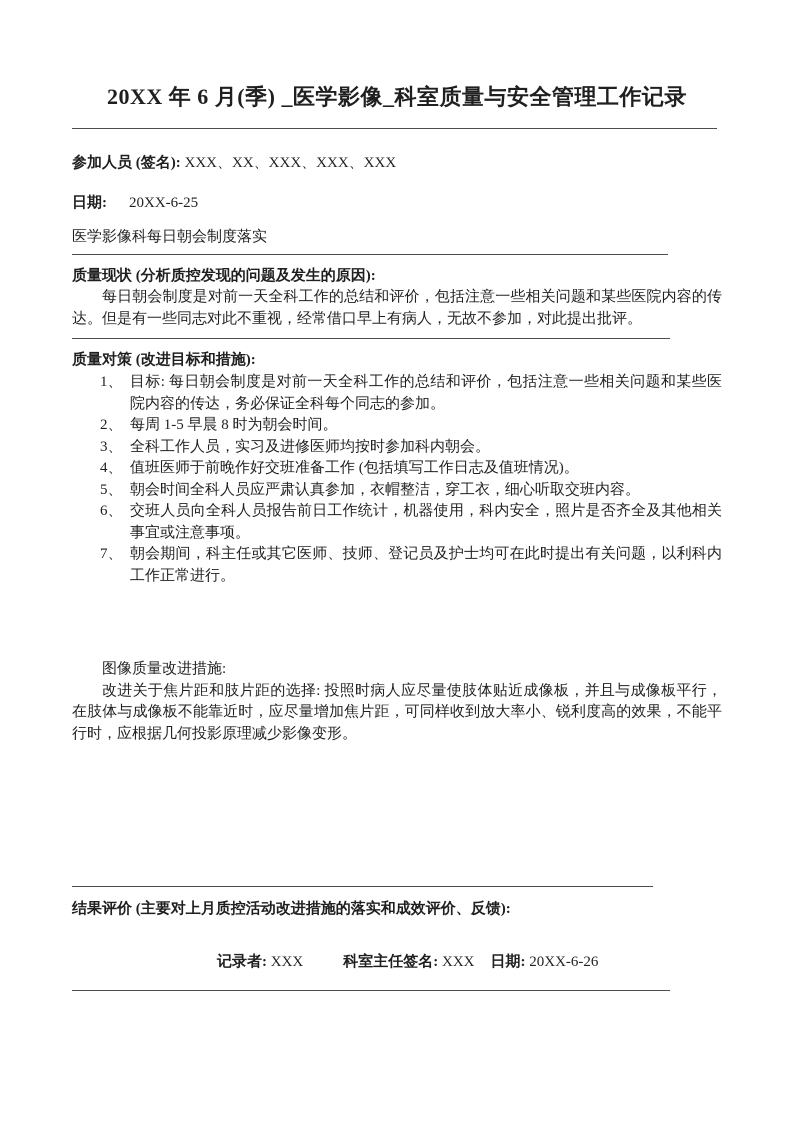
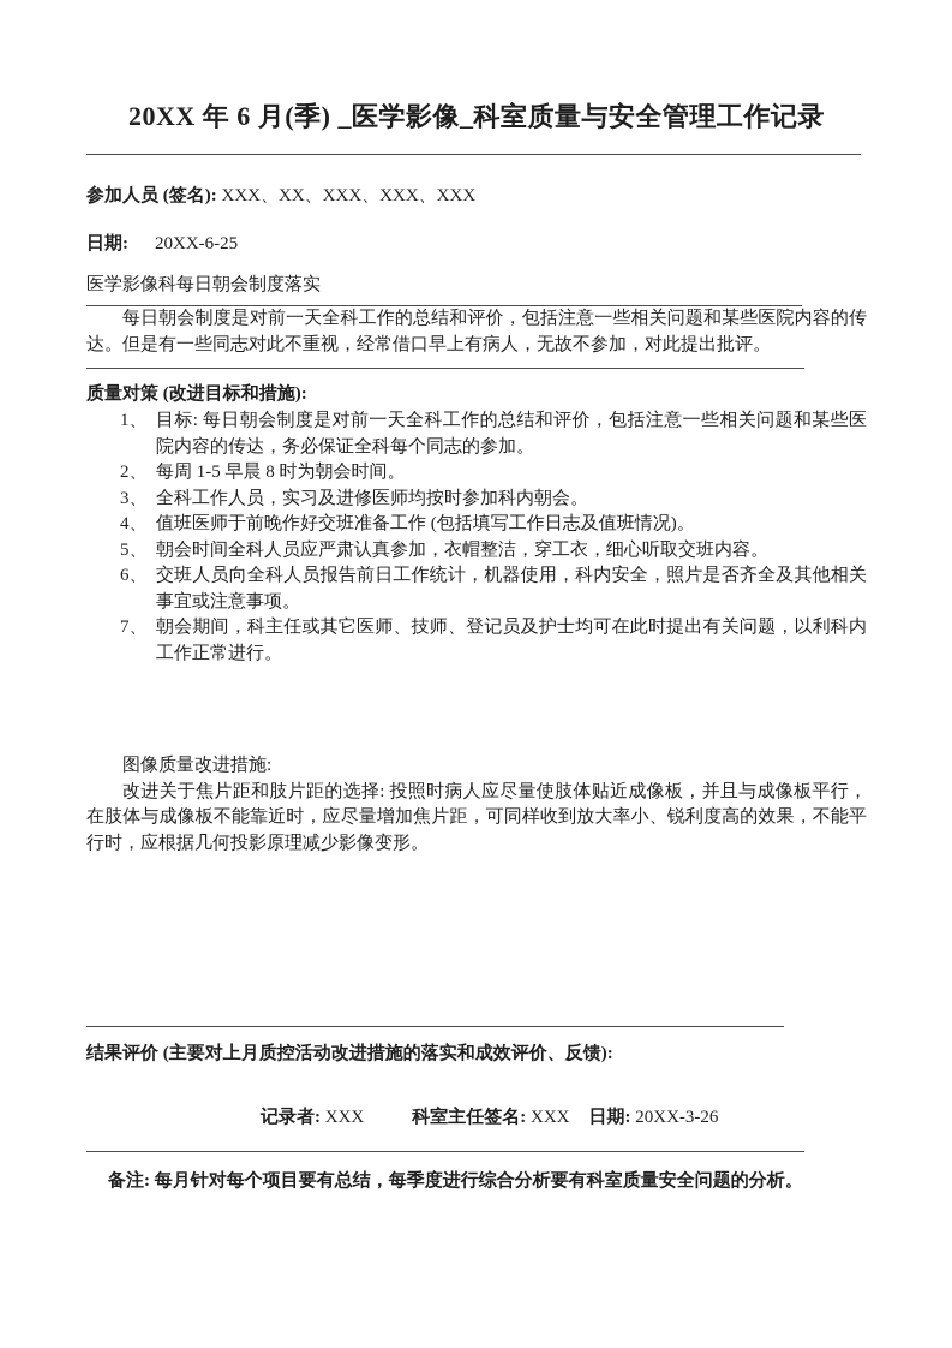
  20XX 年 6 月(季) _医学影像_科室质量与安全管理工作记录
  参加人员 (签名): XXX、XX、XXX、XXX、XXX
  日期: 20XX-6-25
  医学影像科每日朝会制度落实
- 质量现状 (分析质控发现的问题及发生的原因):
  每日朝会制度是对前一天全科工作的总结和评价，包括注意一些相关问题和某些医院内容的传达。但是有一些同志对此不重视，经常借口早上有病人，无故不参加，对此提出批评。
  质量对策 (改进目标和措施):
  1、
  目标: 每日朝会制度是对前一天全科工作的总结和评价，包括注意一些相关问题和某些医院内容的传达，务必保证全科每个同志的参加。
  2、
  每周 1-5 早晨 8 时为朝会时间。
  3、
  全科工作人员，实习及进修医师均按时参加科内朝会。
  4、
  值班医师于前晚作好交班准备工作 (包括填写工作日志及值班情况)。
  5、
  朝会时间全科人员应严肃认真参加，衣帽整洁，穿工衣，细心听取交班内容。
  6、
  交班人员向全科人员报告前日工作统计，机器使用，科内安全，照片是否齐全及其他相关事宜或注意事项。
  7、
  朝会期间，科主任或其它医师、技师、登记员及护士均可在此时提出有关问题，以利科内工作正常进行。
  图像质量改进措施:
  改进关于焦片距和肢片距的选择: 投照时病人应尽量使肢体贴近成像板，并且与成像板平行，在肢体与成像板不能靠近时，应尽量增加焦片距，可同样收到放大率小、锐利度高的效果，不能平行时，应根据几何投影原理减少影像变形。
  结果评价 (主要对上月质控活动改进措施的落实和成效评价、反馈):
- 记录者: XXX 科室主任签名: XXX 日期: 20XX-6-26
+ 记录者: XXX 科室主任签名: XXX 日期: 20XX-3-26
+ 备注: 每月针对每个项目要有总结，每季度进行综合分析要有科室质量安全问题的分析。
